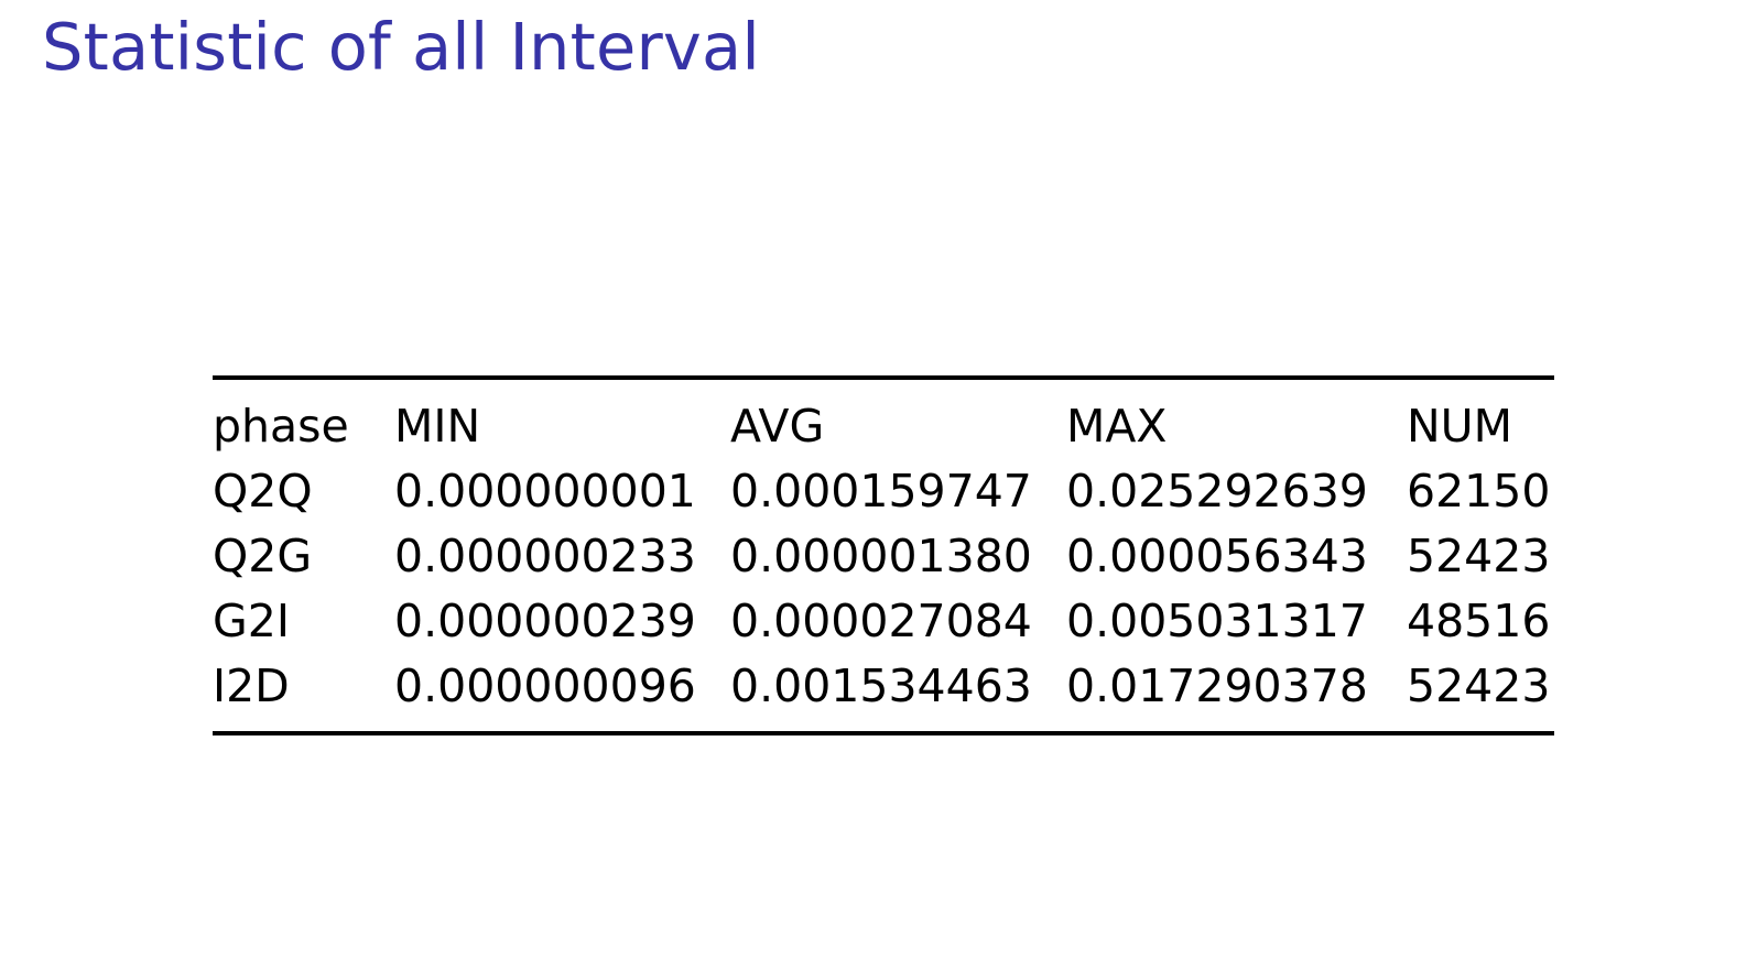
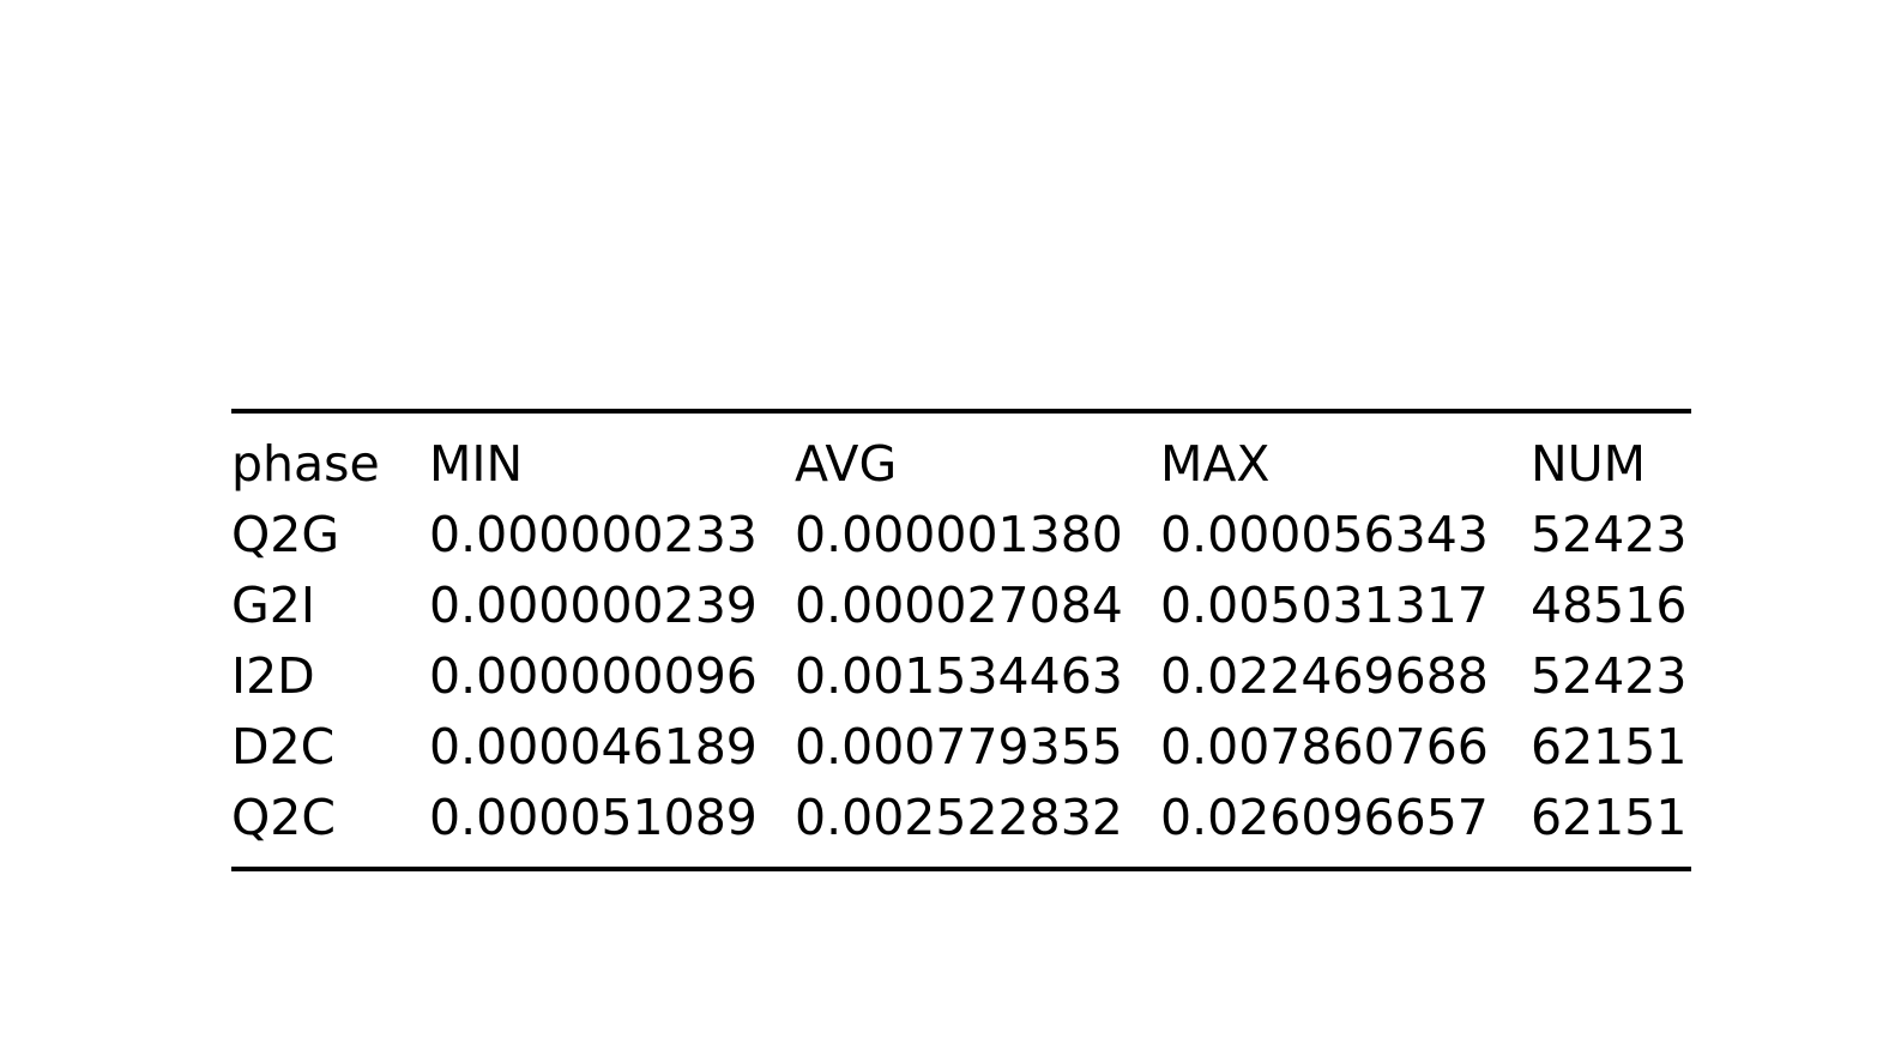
- Statistic of all Interval
  phase	MIN	AVG	MAX	NUM
- Q2Q	0.000000001	0.000159747	0.025292639	62150
  Q2G	0.000000233	0.000001380	0.000056343	52423
  G2I	0.000000239	0.000027084	0.005031317	48516
- I2D	0.000000096	0.001534463	0.017290378	52423
+ I2D	0.000000096	0.001534463	0.022469688	52423
+ D2C	0.000046189	0.000779355	0.007860766	62151
+ Q2C	0.000051089	0.002522832	0.026096657	62151
